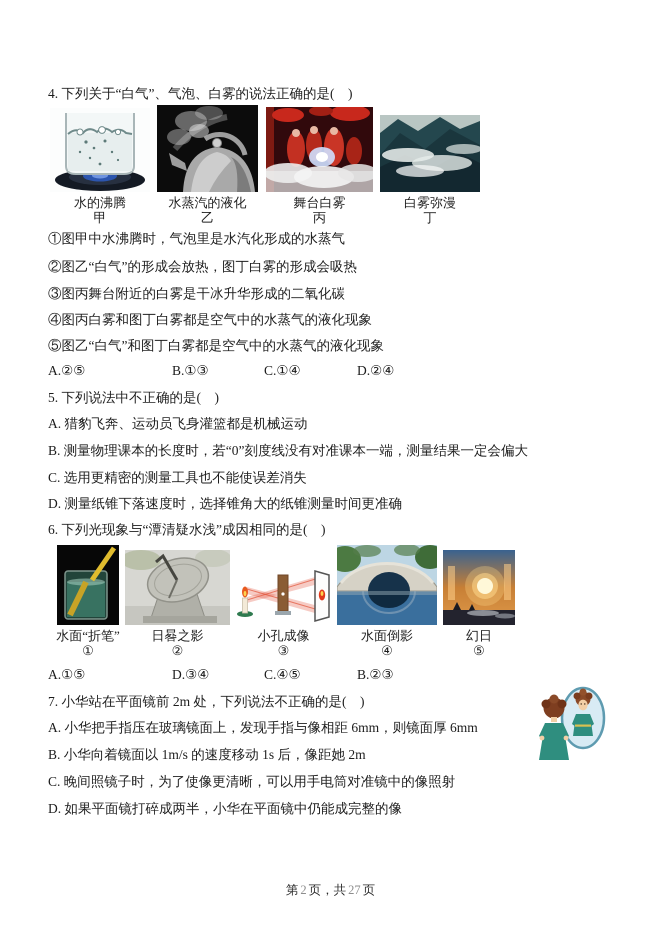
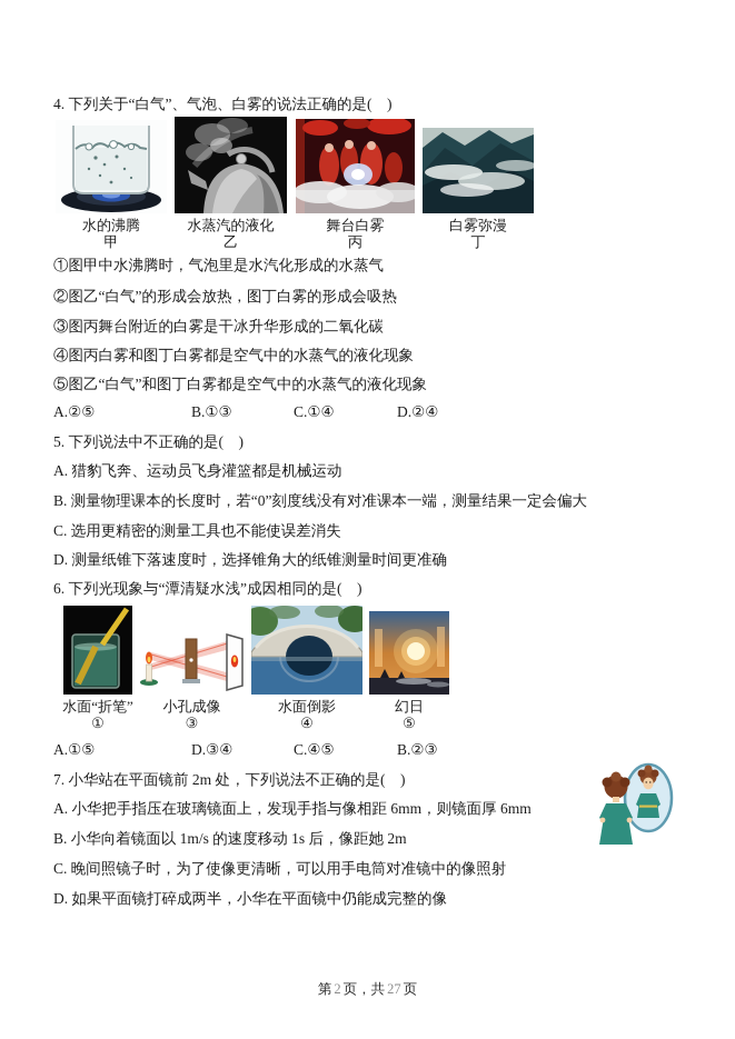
  4. 下列关于“白气”、气泡、白雾的说法正确的是( )
  水的沸腾
  甲
  水蒸汽的液化
  乙
  舞台白雾
  丙
  白雾弥漫
  丁
  ①图甲中水沸腾时，气泡里是水汽化形成的水蒸气
  ②图乙“白气”的形成会放热，图丁白雾的形成会吸热
  ③图丙舞台附近的白雾是干冰升华形成的二氧化碳
  ④图丙白雾和图丁白雾都是空气中的水蒸气的液化现象
  ⑤图乙“白气”和图丁白雾都是空气中的水蒸气的液化现象
  A.②⑤
  B.①③
  C.①④
  D.②④
  5. 下列说法中不正确的是( )
  A. 猎豹飞奔、运动员飞身灌篮都是机械运动
  B. 测量物理课本的长度时，若“0”刻度线没有对准课本一端，测量结果一定会偏大
  C. 选用更精密的测量工具也不能使误差消失
  D. 测量纸锥下落速度时，选择锥角大的纸锥测量时间更准确
  6. 下列光现象与“潭清疑水浅”成因相同的是( )
  水面“折笔”
  ①
- 日晷之影
- ②
  小孔成像
  ③
  水面倒影
  ④
  幻日
  ⑤
  A.①⑤
  D.③④
  C.④⑤
  B.②③
  7. 小华站在平面镜前 2m 处，下列说法不正确的是( )
  A. 小华把手指压在玻璃镜面上，发现手指与像相距 6mm，则镜面厚 6mm
  B. 小华向着镜面以 1m/s 的速度移动 1s 后，像距她 2m
  C. 晚间照镜子时，为了使像更清晰，可以用手电筒对准镜中的像照射
  D. 如果平面镜打碎成两半，小华在平面镜中仍能成完整的像
  第 2 页，共 27 页
